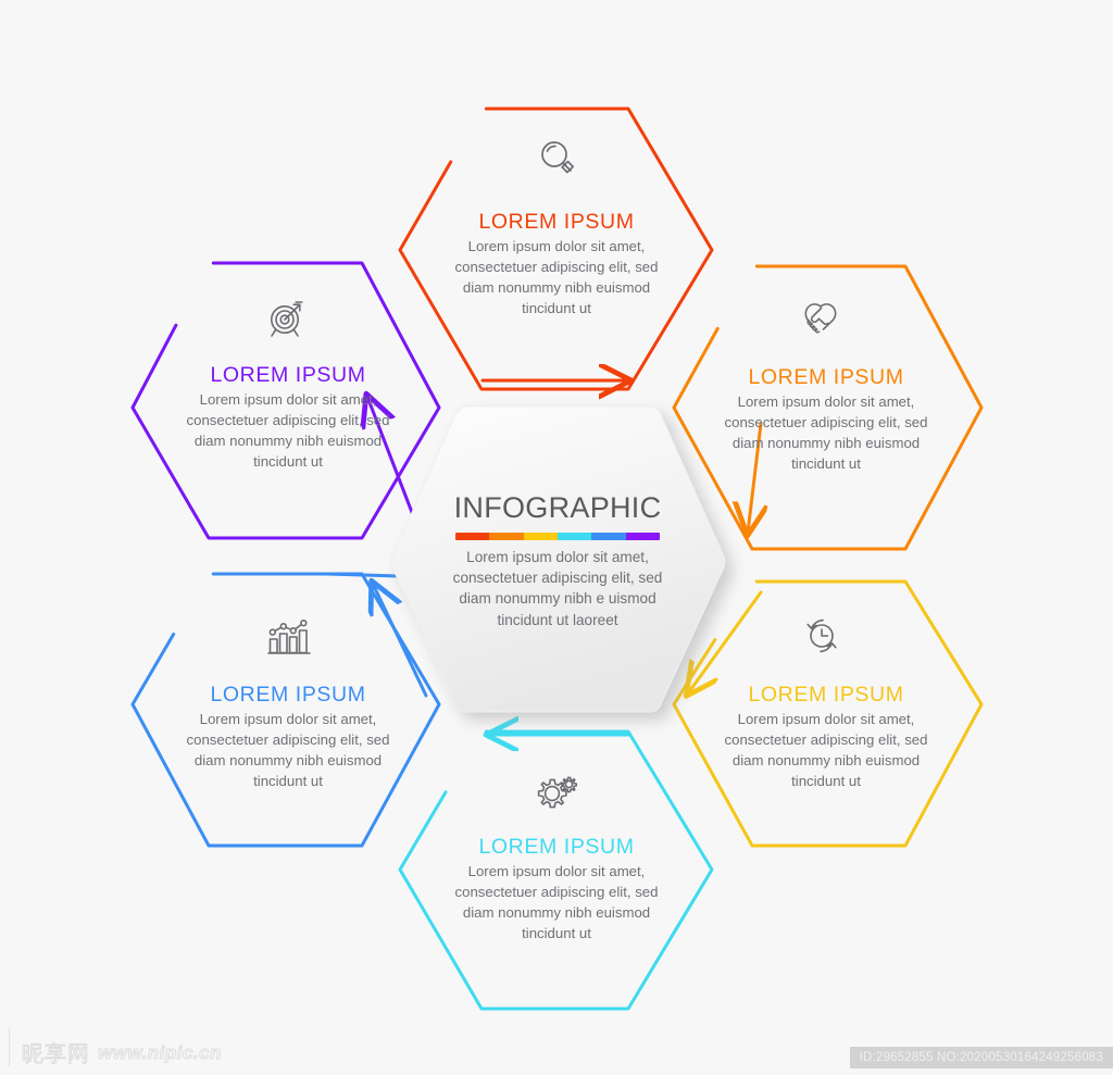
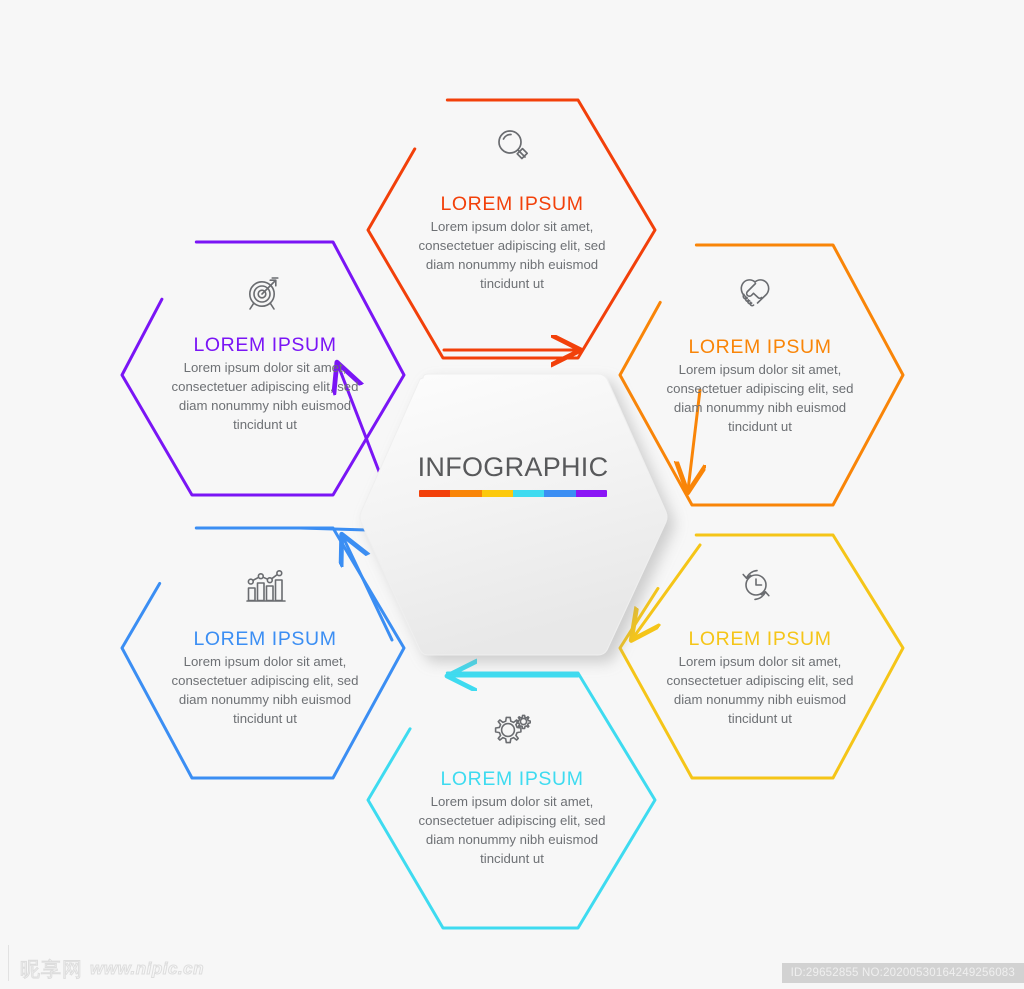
  LOREM IPSUM
  Lorem ipsum dolor sit amet, consectetuer adipiscing elit, sed diam nonummy nibh euismod tincidunt ut
  LOREM IPSUM
  Lorem ipsum dolor sit amet, consectetuer adipiscing elit, sed diam nonummy nibh euismod tincidunt ut
  LOREM IPSUM
  Lorem ipsum dolor sit amet, consectetuer adipiscing elit, sed diam nonummy nibh euismod tincidunt ut
  LOREM IPSUM
  Lorem ipsum dolor sit amet, consectetuer adipiscing elit, sed diam nonummy nibh euismod tincidunt ut
  LOREM IPSUM
  Lorem ipsum dolor sit amet, consectetuer adipiscing elit, sed diam nonummy nibh euismod tincidunt ut
  LOREM IPSUM
  Lorem ipsum dolor sit amet, consectetuer adipiscing elit, sed diam nonummy nibh euismod tincidunt ut
  INFOGRAPHIC
- Lorem ipsum dolor sit amet, consectetuer adipiscing elit, sed diam nonummy nibh e uismod tincidunt ut laoreet
  昵享网
  www.nipic.cn
  ID:29652855 NO:20200530164249256083
